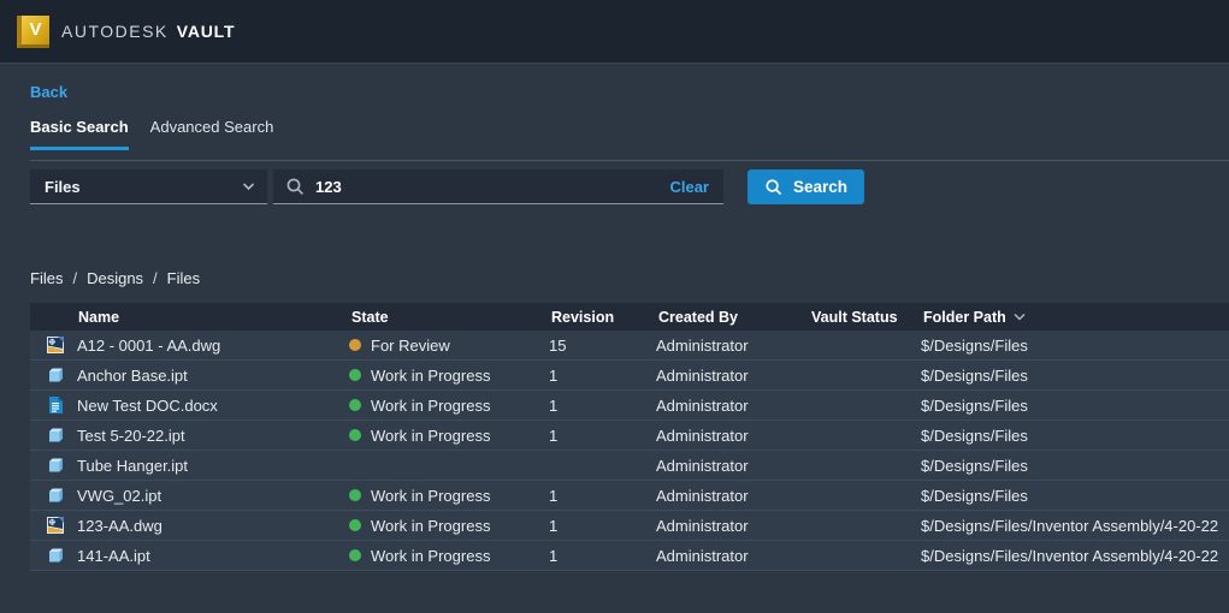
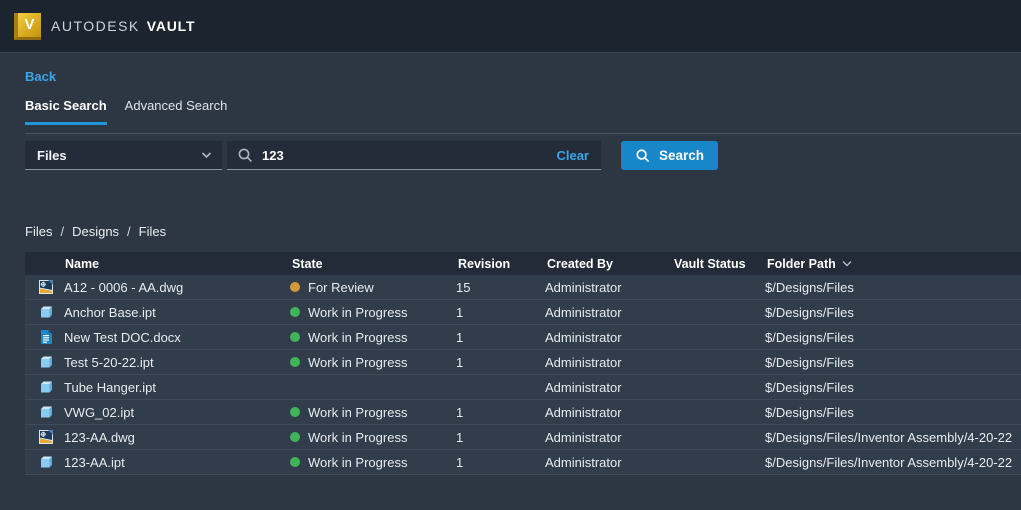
  V
  AUTODESK
  VAULT
  Back
  Basic Search
  Advanced Search
  Files
  123
  Clear
  Search
  Files
  /
  Designs
  /
  Files
  Name
  State
  Revision
  Created By
  Vault Status
  Folder Path
- A12 - 0001 - AA.dwg
+ A12 - 0006 - AA.dwg
  For Review
  15
  Administrator
  $/Designs/Files
  Anchor Base.ipt
  Work in Progress
  1
  Administrator
  $/Designs/Files
  New Test DOC.docx
  Work in Progress
  1
  Administrator
  $/Designs/Files
  Test 5-20-22.ipt
  Work in Progress
  1
  Administrator
  $/Designs/Files
  Tube Hanger.ipt
  Administrator
  $/Designs/Files
  VWG_02.ipt
  Work in Progress
  1
  Administrator
  $/Designs/Files
  123-AA.dwg
  Work in Progress
  1
  Administrator
  $/Designs/Files/Inventor Assembly/4-20-22
- 141-AA.ipt
+ 123-AA.ipt
  Work in Progress
  1
  Administrator
  $/Designs/Files/Inventor Assembly/4-20-22
